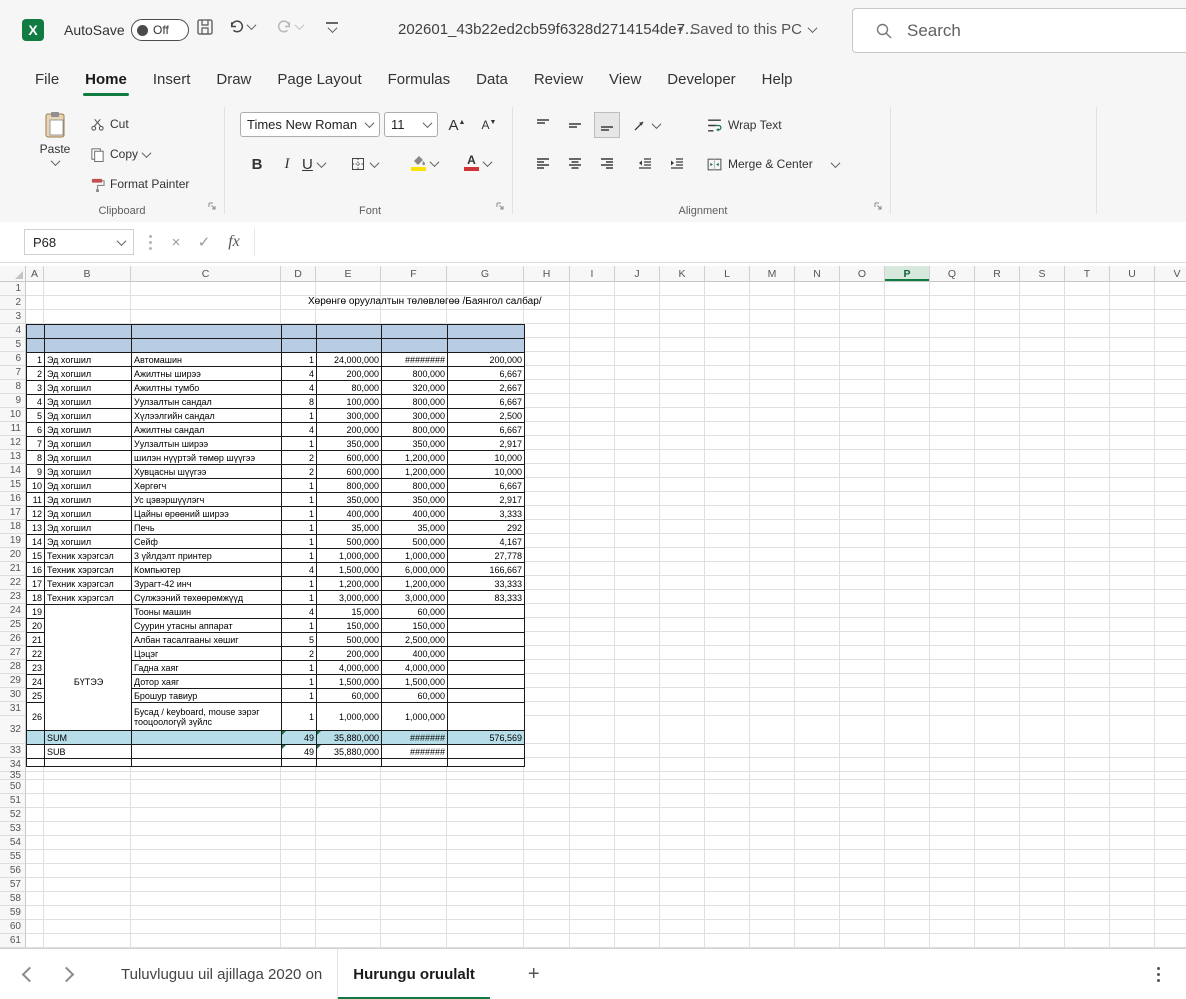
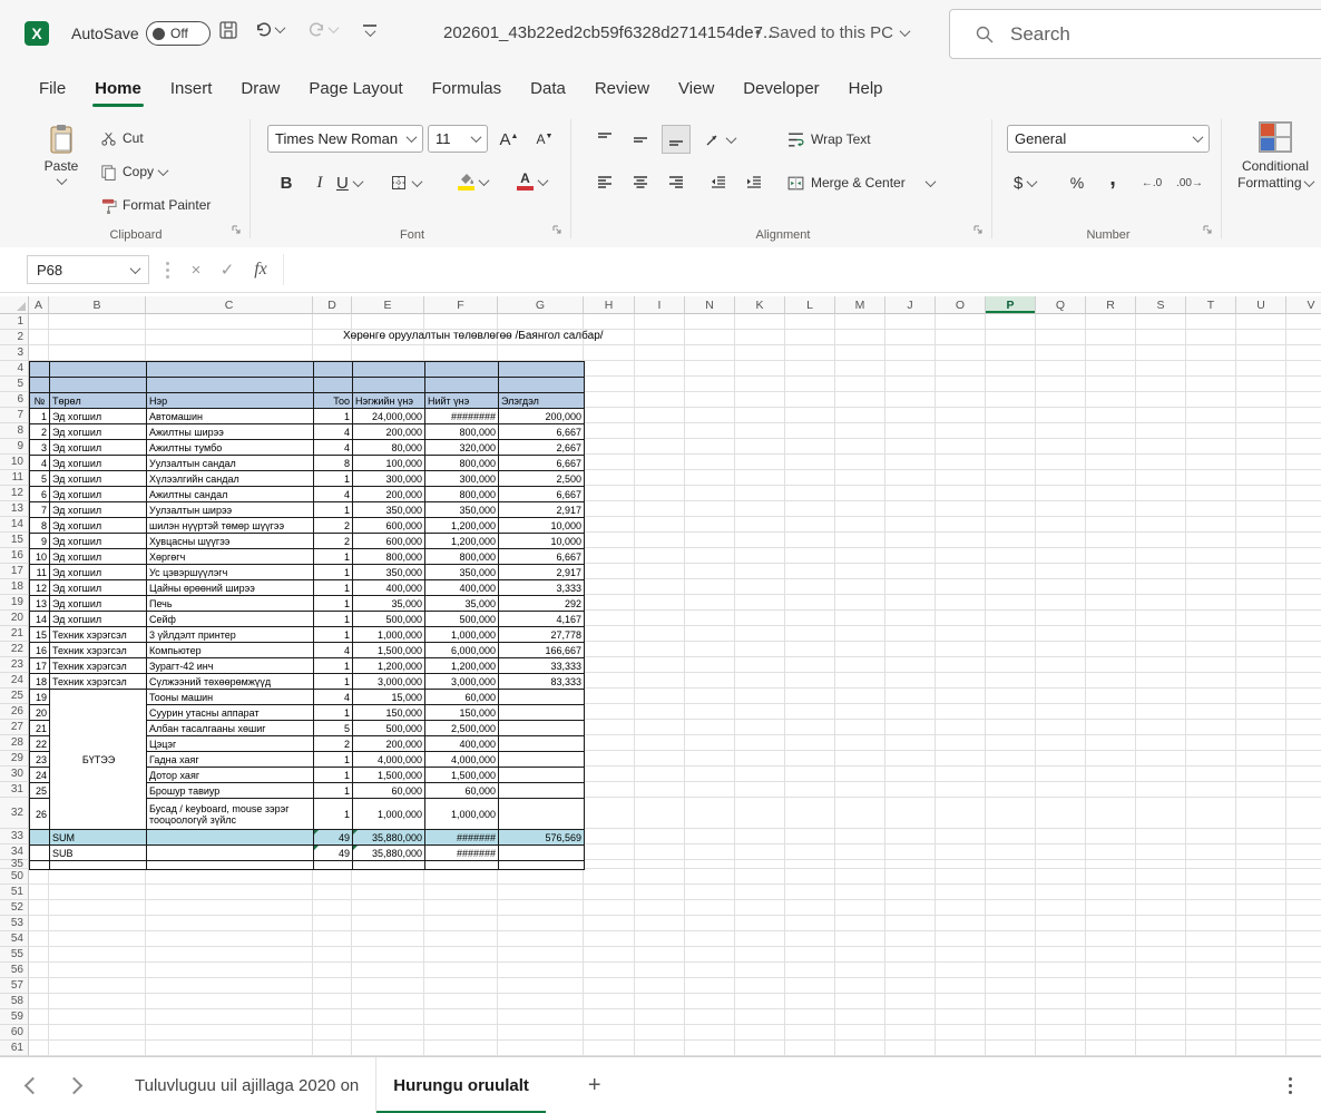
  X
  AutoSave
  Off
  202601_43b22ed2cb59f6328d2714154de7...
  •
  Saved to this PC
  Search
  File
  Home
  Insert
  Draw
  Page Layout
  Formulas
  Data
  Review
  View
  Developer
  Help
  Paste
  Cut
  Copy
  Format Painter
  Clipboard
  Times New Roman
  11
  B
  I
  U
  A
  Font
  Wrap Text
  Merge & Center
  Alignment
+ General
+ $
+ %
+ ,
+ ←.0
+ .00→
+ Number
+ Conditional
+ Formatting
  P68
  ×
  ✓
  fx
  A
  B
  C
  D
  E
  F
  G
  H
  I
- J
+ N
  K
  L
  M
- N
+ J
  O
  P
  Q
  R
  S
  T
  U
  V
  1
  2
  3
  4
  5
  6
  7
  8
  9
  10
  11
  12
  13
  14
  15
  16
  17
  18
  19
  20
  21
  22
  23
  24
  25
  26
  27
  28
  29
  30
  31
  32
  33
  34
  35
  50
  51
  52
  53
  54
  55
  56
  57
  58
  59
  60
  61
  Хөрөнгө оруулалтын төлөвлөгөө /Баянгол салбар/
+ №
+ Төрөл
+ Нэр
+ Тоо
+ Нэгжийн үнэ
+ Нийт үнэ
+ Элэгдэл
  1
  Эд хогшил
  Автомашин
  1
  24,000,000
  ########
  200,000
  2
  Эд хогшил
  Ажилтны ширээ
  4
  200,000
  800,000
  6,667
  3
  Эд хогшил
  Ажилтны тумбо
  4
  80,000
  320,000
  2,667
  4
  Эд хогшил
  Уулзалтын сандал
  8
  100,000
  800,000
  6,667
  5
  Эд хогшил
  Хүлээлгийн сандал
  1
  300,000
  300,000
  2,500
  6
  Эд хогшил
  Ажилтны сандал
  4
  200,000
  800,000
  6,667
  7
  Эд хогшил
  Уулзалтын ширээ
  1
  350,000
  350,000
  2,917
  8
  Эд хогшил
  шилэн нүүртэй төмөр шүүгээ
  2
  600,000
  1,200,000
  10,000
  9
  Эд хогшил
  Хувцасны шүүгээ
  2
  600,000
  1,200,000
  10,000
  10
  Эд хогшил
  Хөргөгч
  1
  800,000
  800,000
  6,667
  11
  Эд хогшил
  Ус цэвэршүүлэгч
  1
  350,000
  350,000
  2,917
  12
  Эд хогшил
  Цайны өрөөний ширээ
  1
  400,000
  400,000
  3,333
  13
  Эд хогшил
  Печь
  1
  35,000
  35,000
  292
  14
  Эд хогшил
  Сейф
  1
  500,000
  500,000
  4,167
  15
  Техник хэрэгсэл
  3 үйлдэлт принтер
  1
  1,000,000
  1,000,000
  27,778
  16
  Техник хэрэгсэл
  Компьютер
  4
  1,500,000
  6,000,000
  166,667
  17
  Техник хэрэгсэл
  Зурагт-42 инч
  1
  1,200,000
  1,200,000
  33,333
  18
  Техник хэрэгсэл
  Сүлжээний төхөөрөмжүүд
  1
  3,000,000
  3,000,000
  83,333
  19
  Тооны машин
  4
  15,000
  60,000
  20
  Суурин утасны аппарат
  1
  150,000
  150,000
  21
  Албан тасалгааны хөшиг
  5
  500,000
  2,500,000
  22
  Цэцэг
  2
  200,000
  400,000
  23
  Гадна хаяг
  1
  4,000,000
  4,000,000
  24
  Дотор хаяг
  1
  1,500,000
  1,500,000
  25
  Брошур тавиур
  1
  60,000
  60,000
  26
  Бусад / keyboard, mouse зэрэг тооцоологүй зүйлс
  1
  1,000,000
  1,000,000
  SUM
  49
  35,880,000
  #######
  576,569
  SUB
  49
  35,880,000
  #######
  БҮТЭЭ
  Tuluvluguu uil ajillaga 2020 on
  Hurungu oruulalt
  +
